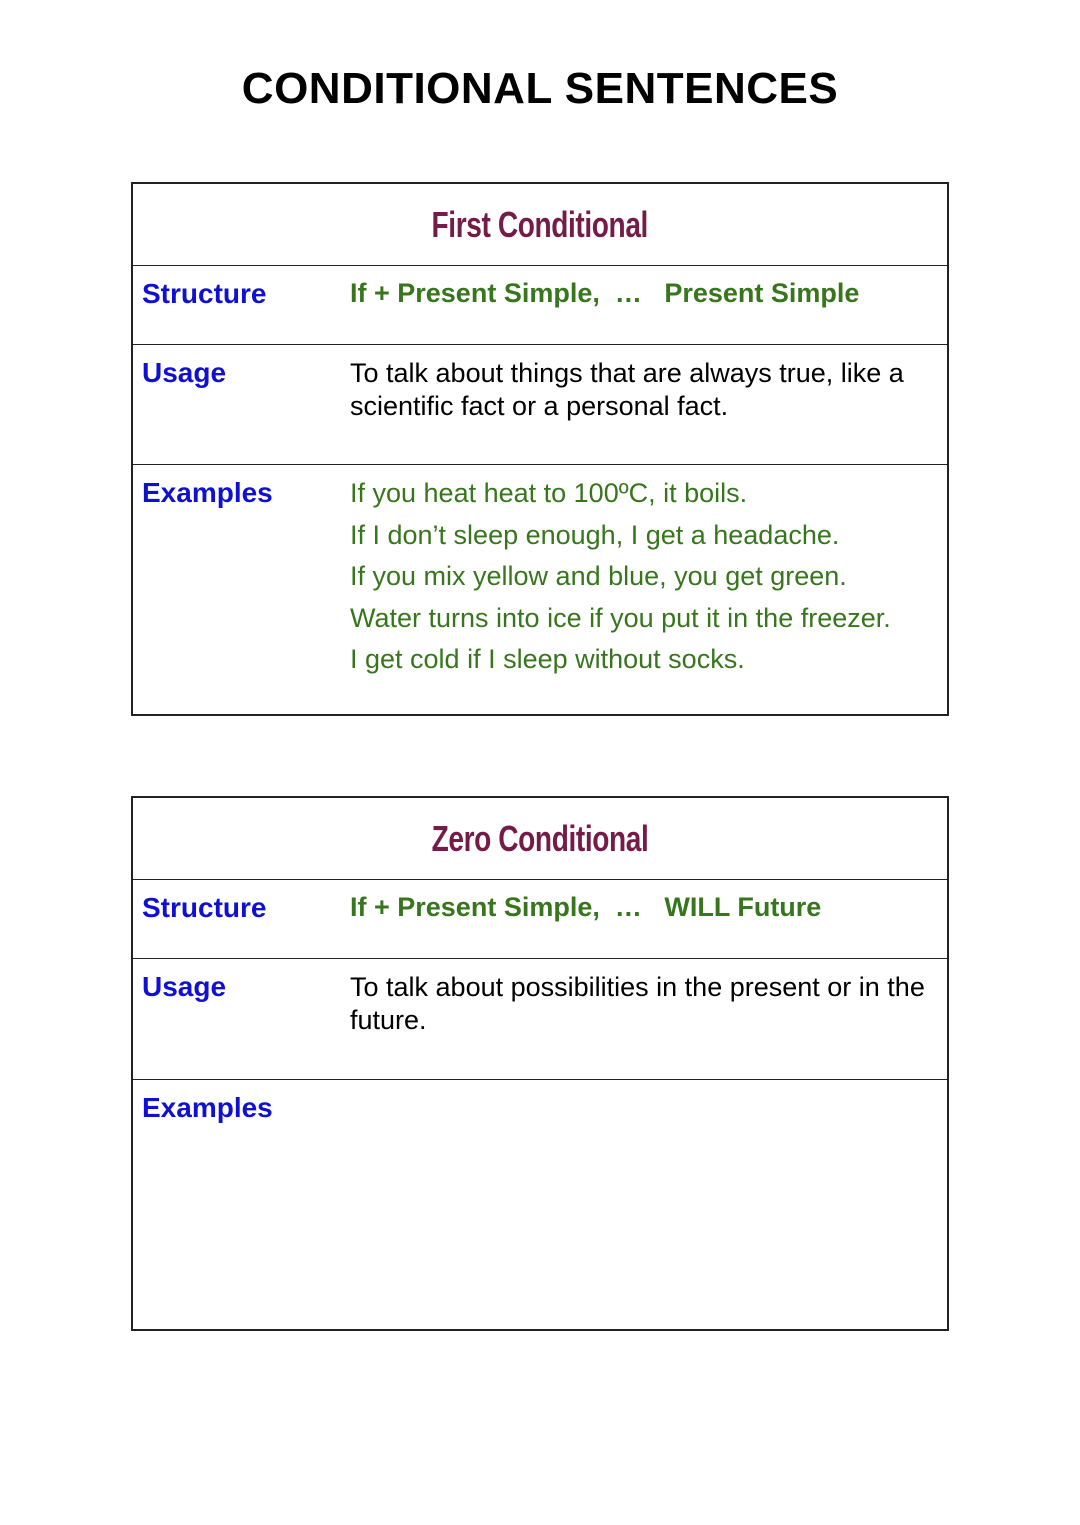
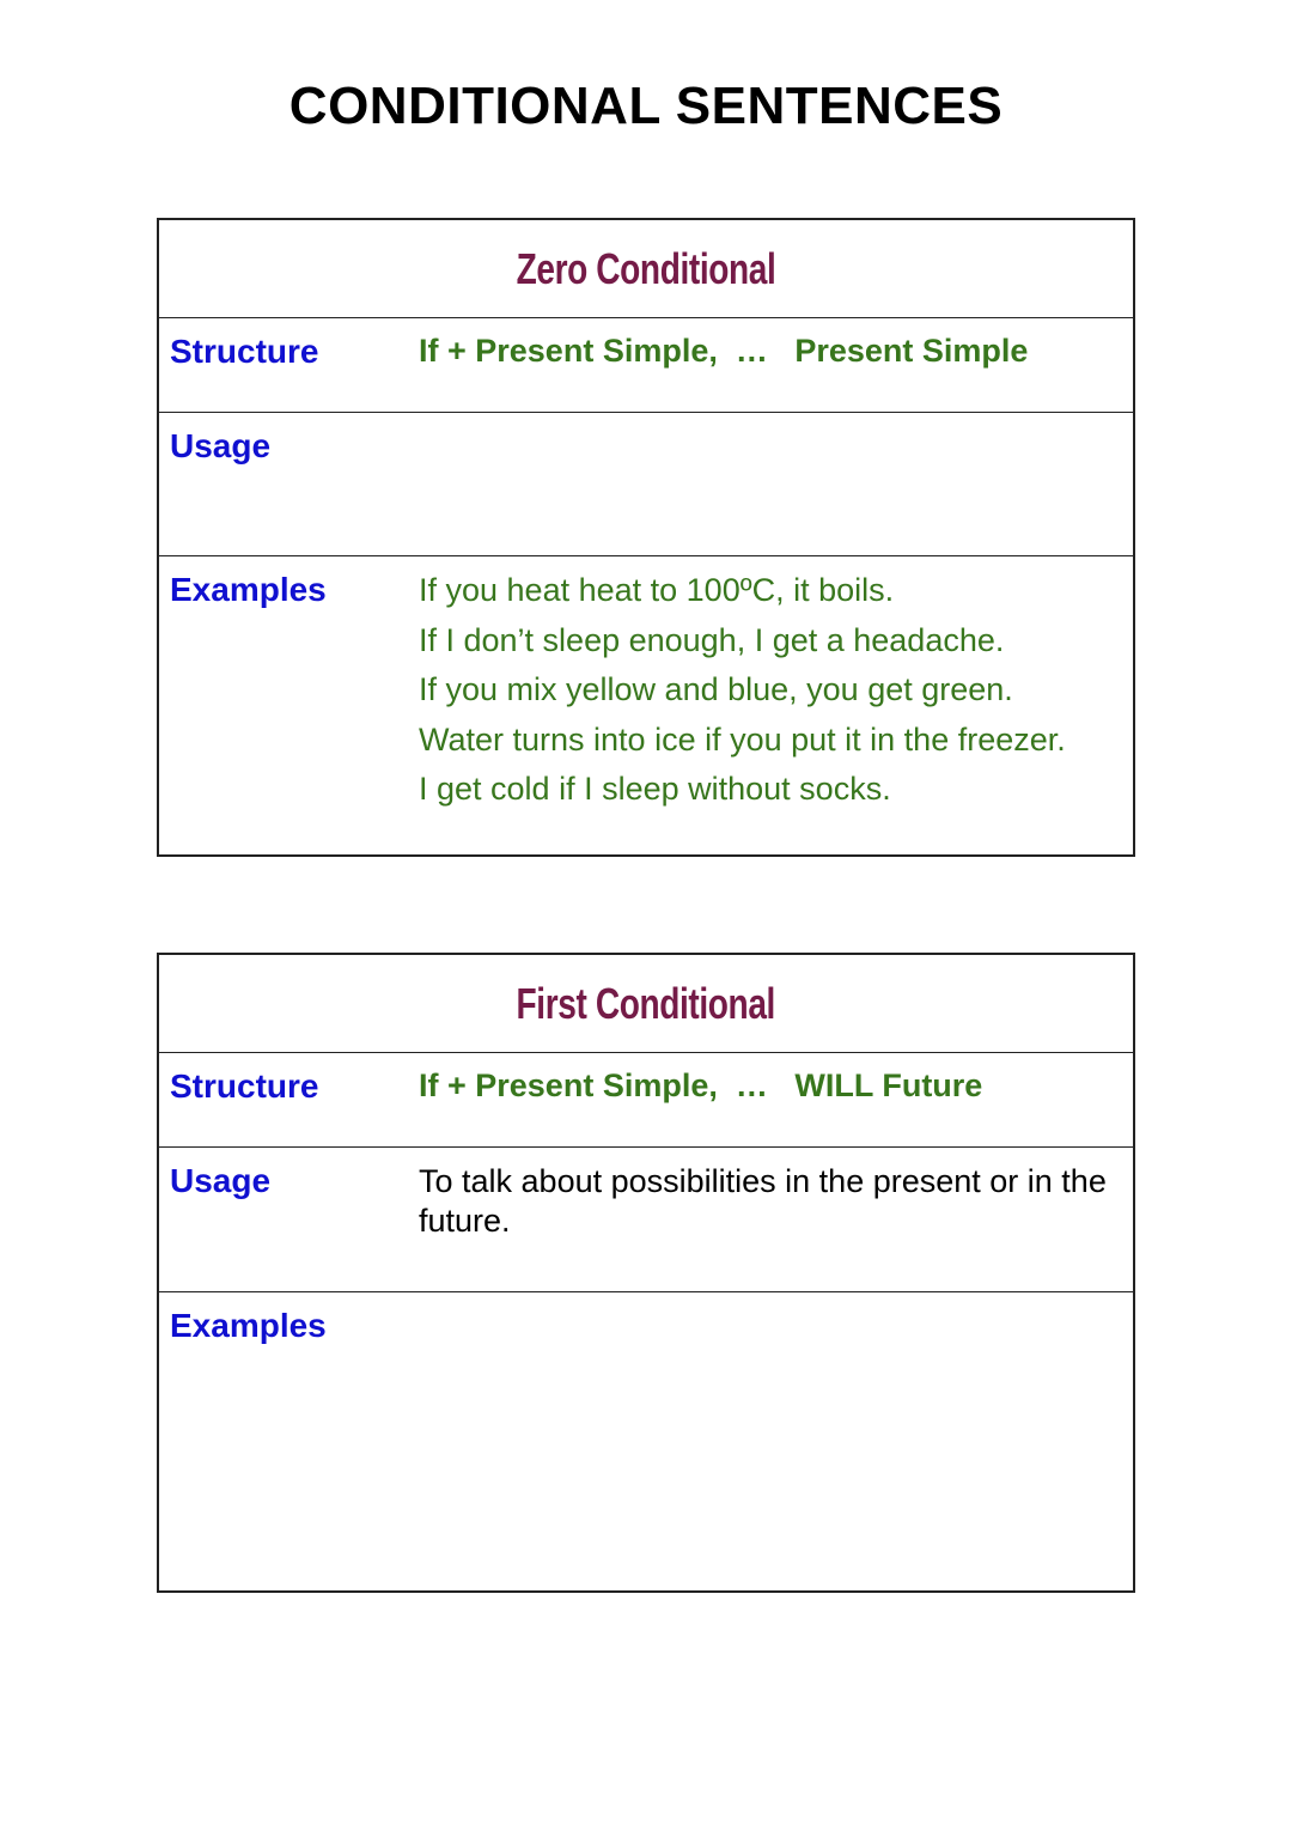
  CONDITIONAL SENTENCES
- First Conditional
+ Zero Conditional
  Structure
  If + Present Simple, … Present Simple
  Usage
- To talk about things that are always true, like a scientific fact or a personal fact.
  Examples
  If you heat heat to 100ºC, it boils.
  If I don’t sleep enough, I get a headache.
  If you mix yellow and blue, you get green.
  Water turns into ice if you put it in the freezer.
  I get cold if I sleep without socks.
- Zero Conditional
+ First Conditional
  Structure
  If + Present Simple, … WILL Future
  Usage
  To talk about possibilities in the present or in the future.
  Examples
